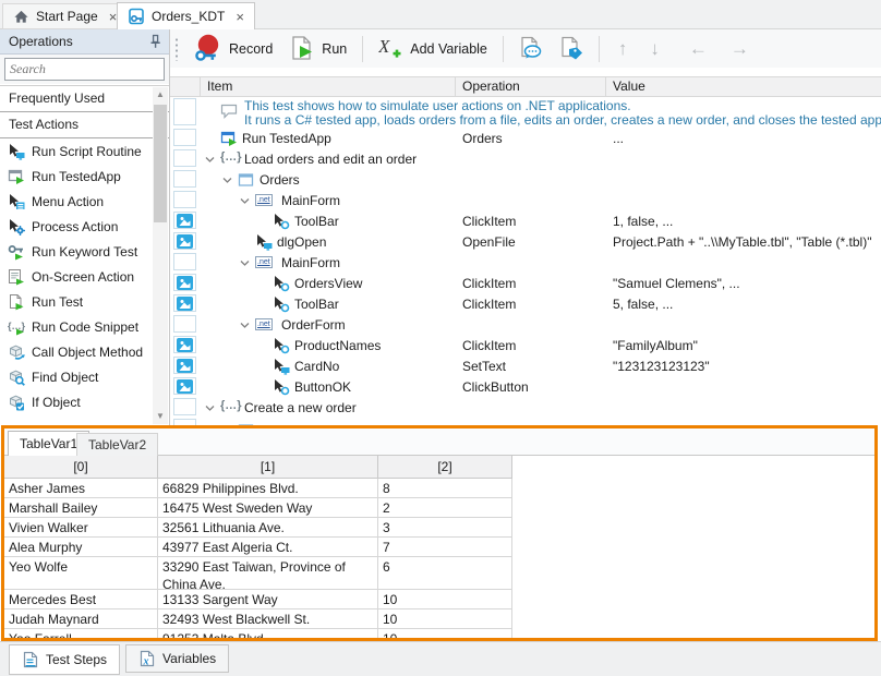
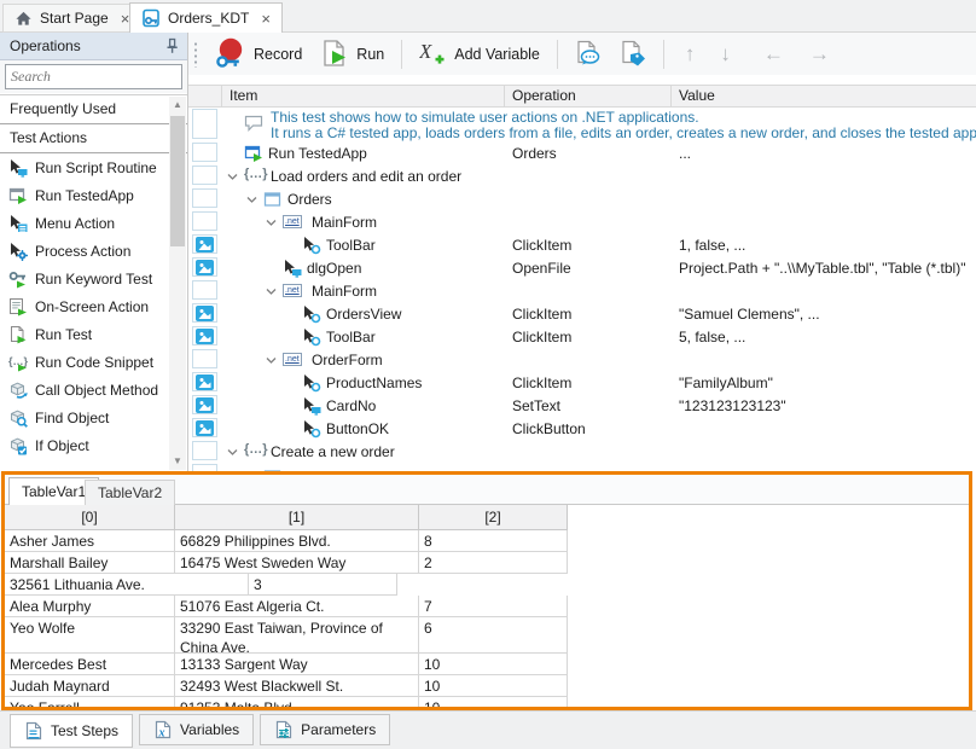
  Start Page
  ×
  Orders_KDT
  ×
  Operations
  Search
  Frequently Used
  Test Actions
  Run Script Routine
  Run TestedApp
  Menu Action
  Process Action
  Run Keyword Test
  On-Screen Action
  Run Test
  {…}
  Run Code Snippet
  Call Object Method
  Find Object
  If Object
  ▲
  ▼
  Record
  Run
  X
  Add Variable
  ↑
  ↓
  ←
  →
  Item
  Operation
  Value
  This test shows how to simulate user actions on .NET applications.
  It runs a C# tested app, loads orders from a file, edits an order, creates a new order, and closes the tested app
  Run TestedApp
  Orders
  ...
  {…}
  Load orders and edit an order
  Orders
  MainForm
  ToolBar
  ClickItem
  1, false, ...
  dlgOpen
  OpenFile
  Project.Path + "..\\MyTable.tbl", "Table (*.tbl)"
  MainForm
  OrdersView
  ClickItem
  "Samuel Clemens", ...
  ToolBar
  ClickItem
  5, false, ...
  OrderForm
  ProductNames
  ClickItem
  "FamilyAlbum"
  CardNo
  SetText
  "123123123123"
  ButtonOK
  ClickButton
  {…}
  Create a new order
  TableVar1
  TableVar2
  [0]
  [1]
  [2]
  Asher James
  66829 Philippines Blvd.
  8
  Marshall Bailey
  16475 West Sweden Way
  2
- Vivien Walker
  32561 Lithuania Ave.
  3
  Alea Murphy
- 43977 East Algeria Ct.
+ 51076 East Algeria Ct.
  7
  Yeo Wolfe
  33290 East Taiwan, Province of China Ave.
  6
  Mercedes Best
  13133 Sargent Way
  10
  Judah Maynard
  32493 West Blackwell St.
  10
  Test Steps
  x
  Variables
+ Parameters
